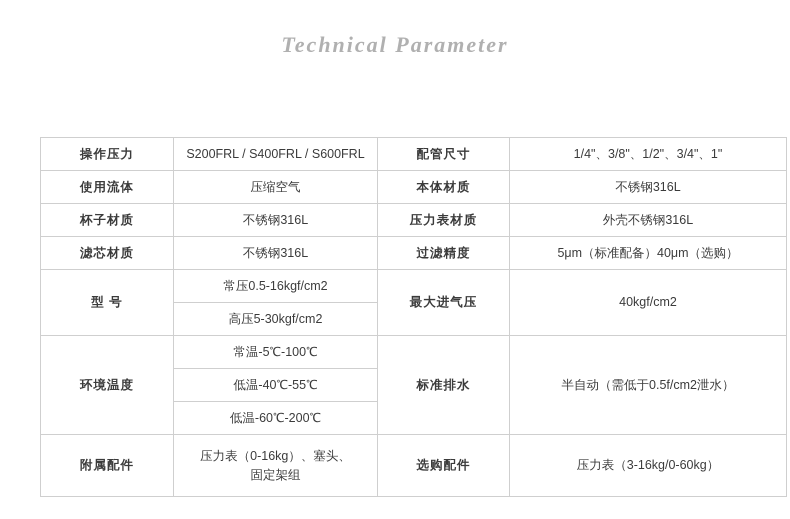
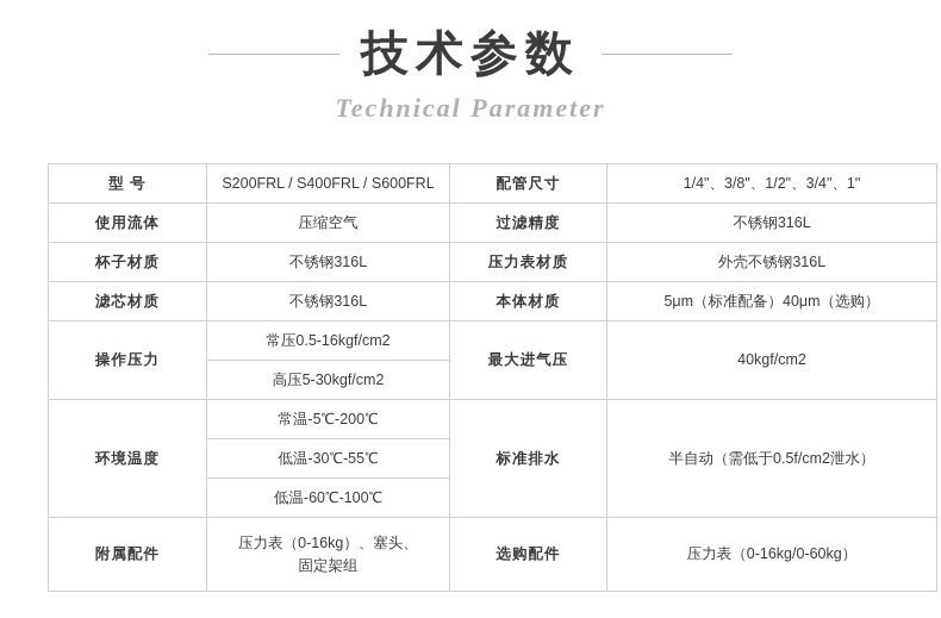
+ 技术参数
  Technical Parameter
- 操作压力	S200FRL / S400FRL / S600FRL	配管尺寸	1/4"、3/8"、1/2"、3/4"、1"
+ 型 号	S200FRL / S400FRL / S600FRL	配管尺寸	1/4"、3/8"、1/2"、3/4"、1"
- 使用流体	压缩空气	本体材质	不锈钢316L
+ 使用流体	压缩空气	过滤精度	不锈钢316L
  杯子材质	不锈钢316L	压力表材质	外壳不锈钢316L
- 滤芯材质	不锈钢316L	过滤精度	5μm（标准配备）40μm（选购）
+ 滤芯材质	不锈钢316L	本体材质	5μm（标准配备）40μm（选购）
- 型 号	常压0.5-16kgf/cm2	最大进气压	40kgf/cm2
+ 操作压力	常压0.5-16kgf/cm2	最大进气压	40kgf/cm2
  高压5-30kgf/cm2
- 环境温度	常温-5℃-100℃	标准排水	半自动（需低于0.5f/cm2泄水）
+ 环境温度	常温-5℃-200℃	标准排水	半自动（需低于0.5f/cm2泄水）
- 低温-40℃-55℃
+ 低温-30℃-55℃
- 低温-60℃-200℃
+ 低温-60℃-100℃
- 附属配件	压力表（0-16kg）、塞头、 固定架组	选购配件	压力表（3-16kg/0-60kg）
+ 附属配件	压力表（0-16kg）、塞头、 固定架组	选购配件	压力表（0-16kg/0-60kg）
